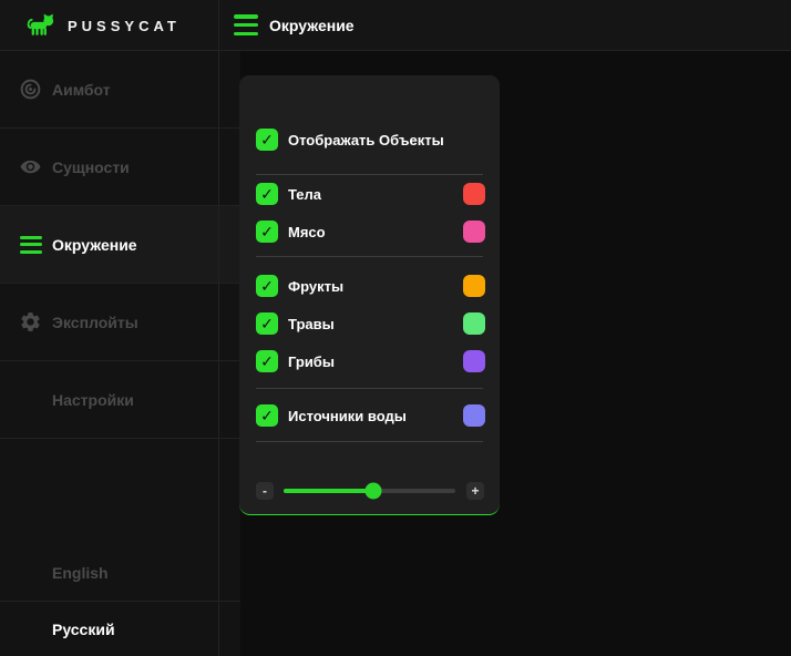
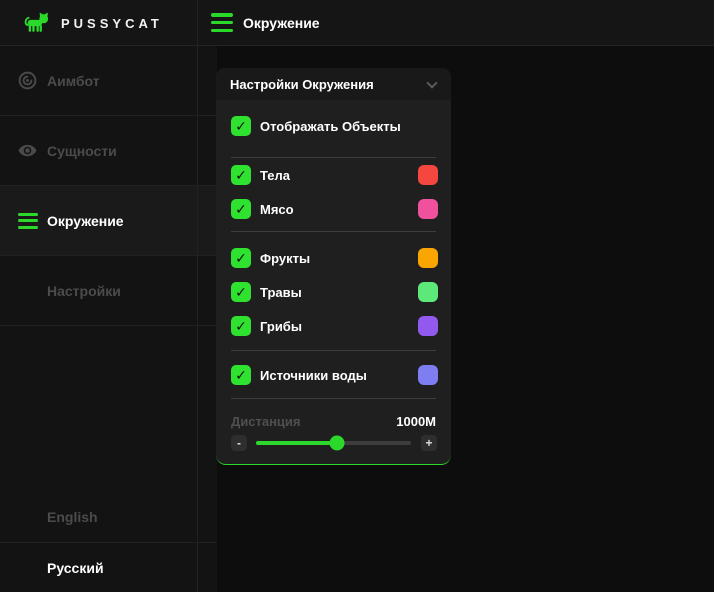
  PUSSYCAT
  Окружение
  Аимбот
  Сущности
  Окружение
- Эксплойты
  Настройки
  English
  Русский
+ Настройки Окружения
  ✓
  Отображать Объекты
  ✓
  Тела
  ✓
  Мясо
  ✓
  Фрукты
  ✓
  Травы
  ✓
  Грибы
  ✓
  Источники воды
+ Дистанция
+ 1000М
  -
  +
